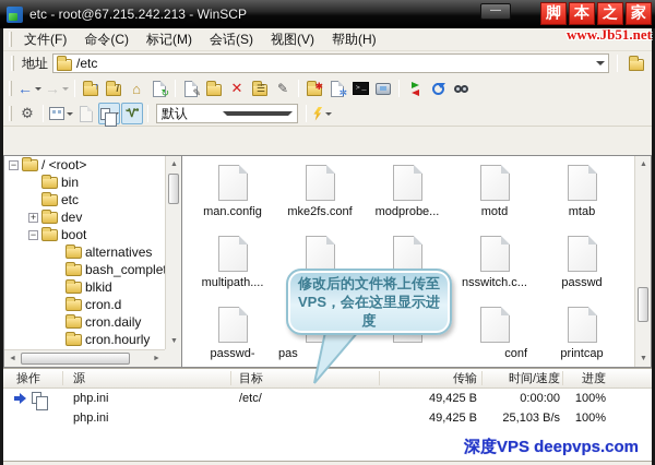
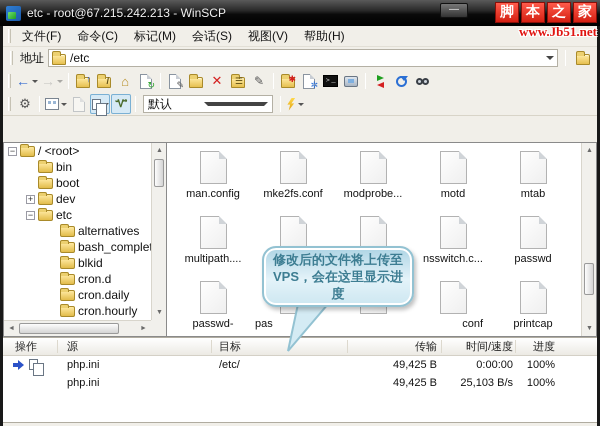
  etc - root@67.215.242.213 - WinSCP
  —
  脚
  本
  之
  家
  www.Jb51.net
  文件(F)
  命令(C)
  标记(M)
  会话(S)
  视图(V)
  帮助(H)
  地址
  /etc
  ←
  →
  ↑
  /
  ⌂
  ↻
  ✎
  ✕
  ☰
  ✎
  ✱
  ✲
  ＞_
  ⚙
  Ꮙ
  默认
  / <root>
  bin
- etc
+ boot
  dev
- boot
+ etc
  alternatives
  bash_comple
  blkid
  cron.d
  cron.daily
  cron.hourly
  man.config
  mke2fs.conf
  modprobe...
  motd
  mtab
  multipath....
  nsswitch.c...
  passwd
  passwd-
  pas
  conf
  printcap
  操作
  源
  目标
  传输
  时间/速度
  进度
  php.ini
  /etc/
  49,425 B
  0:00:00
  100%
  php.ini
  49,425 B
  25,103 B/s
  100%
- 深度VPS deepvps.com
  修改后的文件将上传至VPS，会在这里显示进度
